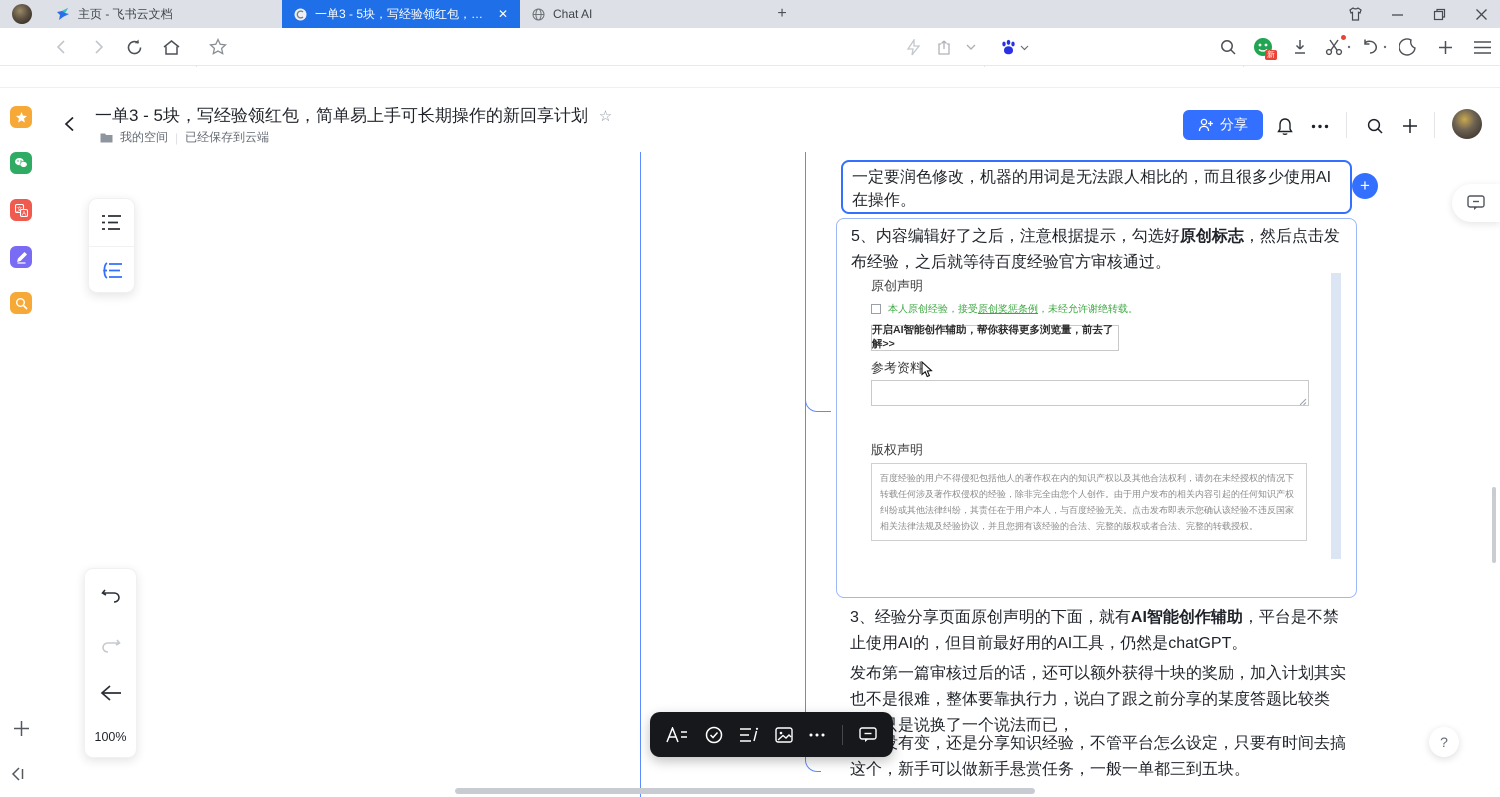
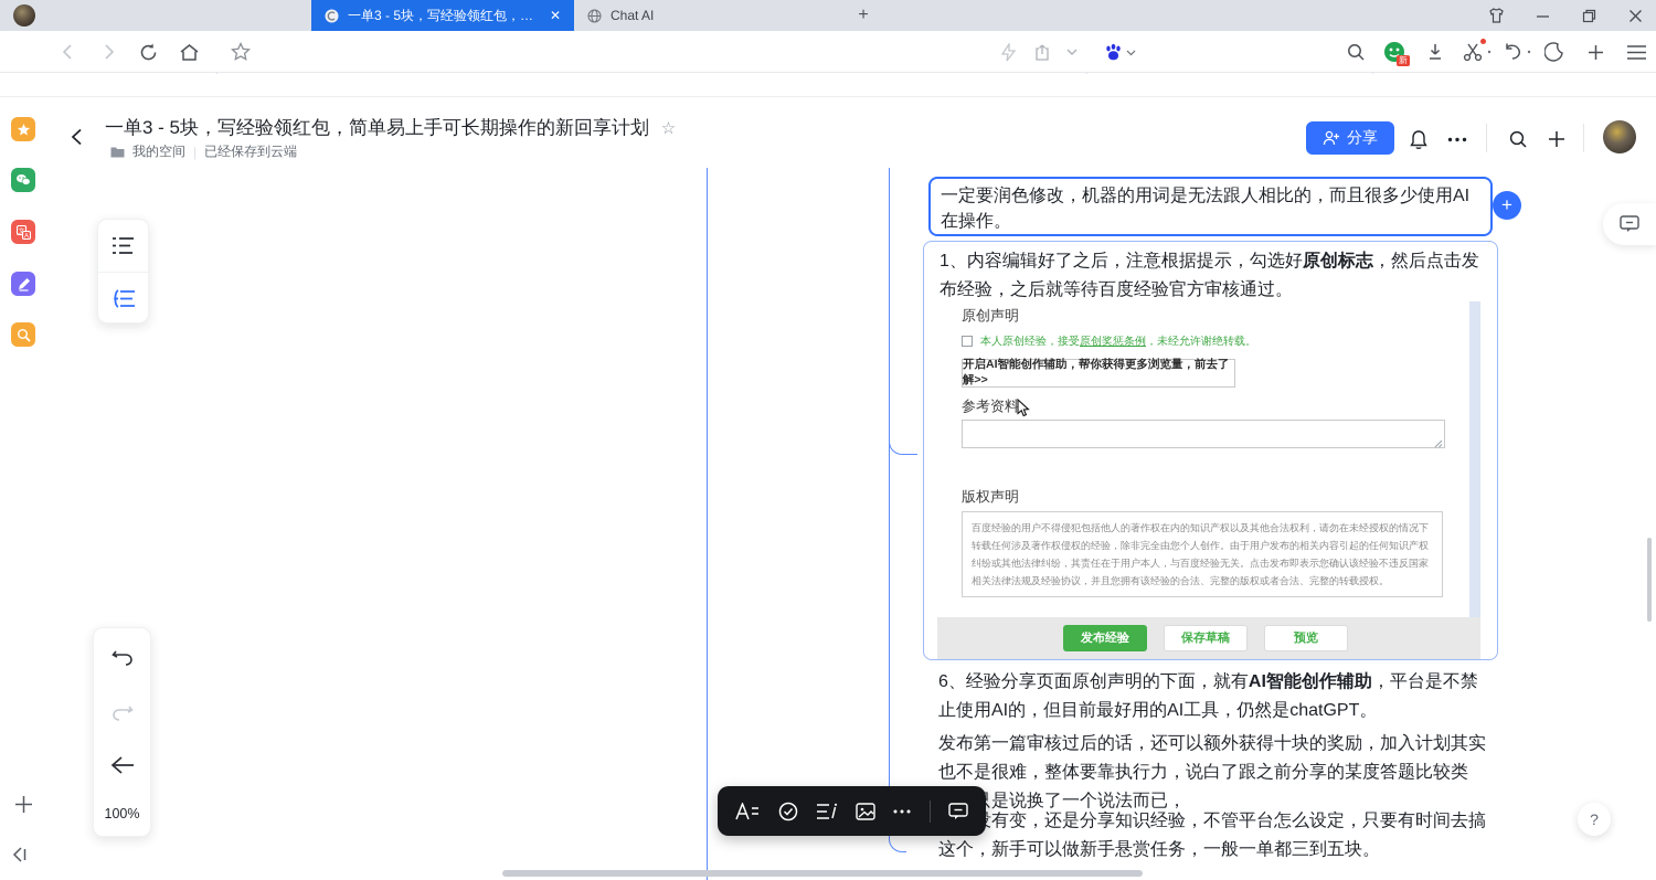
- 主页 - 飞书云文档
  一单3 - 5块，写经验领红包，简单
  ✕
  Chat AI
  +
  新
  一单3 - 5块，写经验领红包，简单易上手可长期操作的新回享计划 ☆
  我的空间
  |
  已经保存到云端
  分享
  100%
  一定要润色修改，机器的用词是无法跟人相比的，而且很多少使用AI在操作。
  +
- 5、内容编辑好了之后，注意根据提示，勾选好原创标志，然后点击发布经验，之后就等待百度经验官方审核通过。
+ 1、内容编辑好了之后，注意根据提示，勾选好原创标志，然后点击发布经验，之后就等待百度经验官方审核通过。
  原创声明
  本人原创经验，接受原创奖惩条例，未经允许谢绝转载。
  开启AI智能创作辅助，帮你获得更多浏览量，前去了解>>
  参考资料
  版权声明
  百度经验的用户不得侵犯包括他人的著作权在内的知识产权以及其他合法权利，请勿在未经授权的情况下转载任何涉及著作权侵权的经验，除非完全由您个人创作。由于用户发布的相关内容引起的任何知识产权纠纷或其他法律纠纷，其责任在于用户本人，与百度经验无关。点击发布即表示您确认该经验不违反国家相关法律法规及经验协议，并且您拥有该经验的合法、完整的版权或者合法、完整的转载授权。
+ 发布经验
+ 保存草稿
+ 预览
- 3、经验分享页面原创声明的下面，就有AI智能创作辅助，平台是不禁止使用AI的，但目前最好用的AI工具，仍然是chatGPT。
+ 6、经验分享页面原创声明的下面，就有AI智能创作辅助，平台是不禁止使用AI的，但目前最好用的AI工具，仍然是chatGPT。
  发布第一篇审核过后的话，还可以额外获得十块的奖励，加入计划其实也不是很难，整体要靠执行力，说白了跟之前分享的某度答题比较类是说换了一个说法而已，
  有变，还是分享知识经验，不管平台怎么设定，只要有时间去搞这个，新手可以做新手悬赏任务，一般一单都三到五块。
  ?
